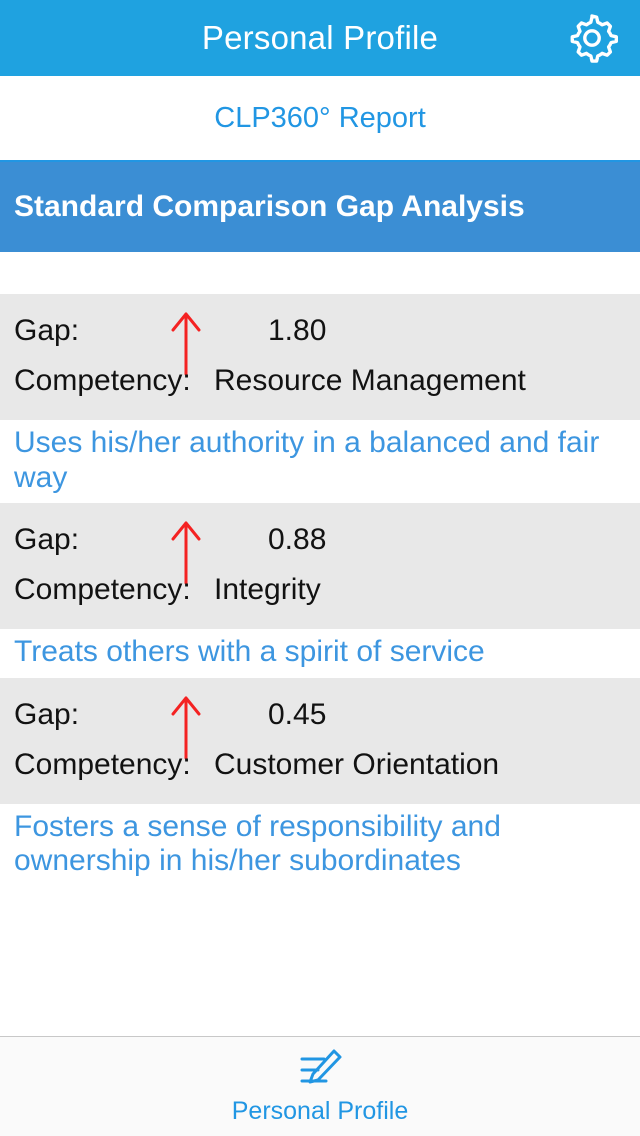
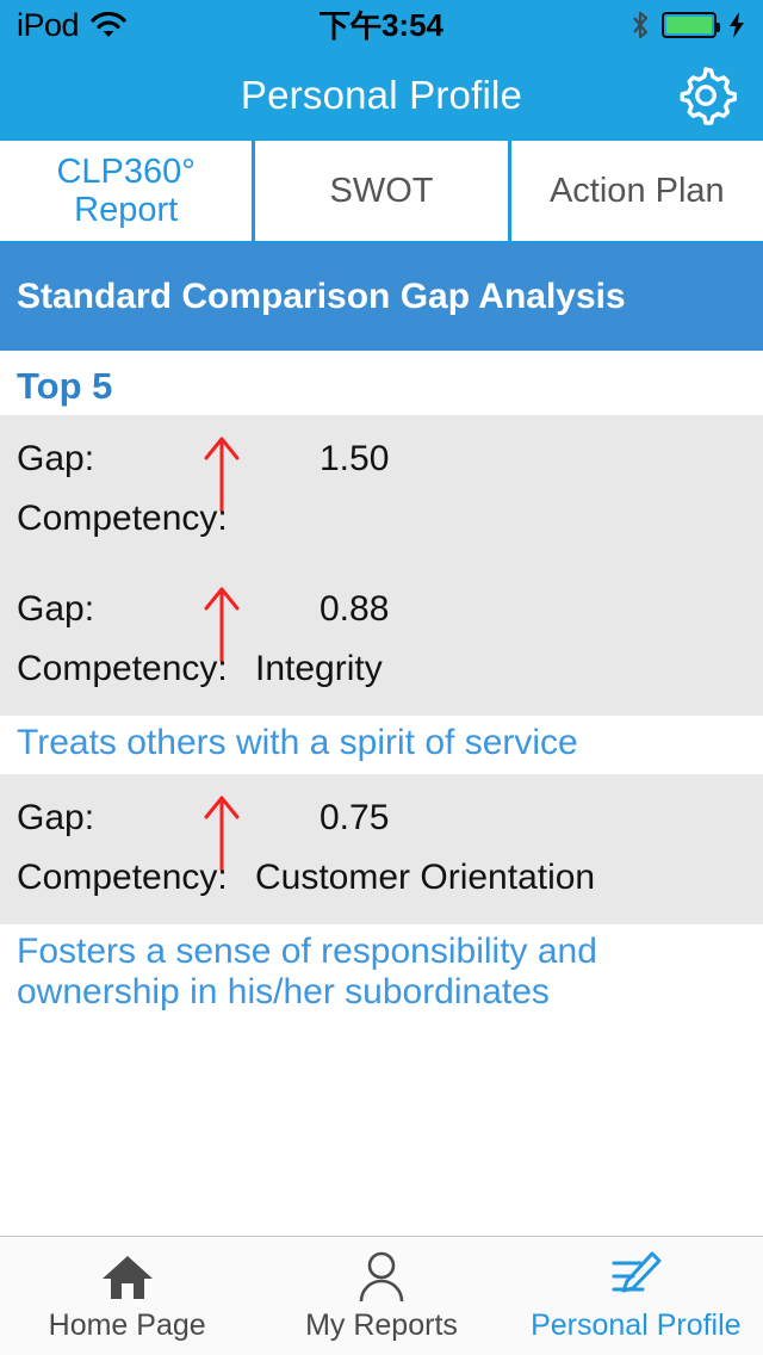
+ iPod
+ 下午3:54
  Personal Profile
  CLP360° Report
+ SWOT
+ Action Plan
  Standard Comparison Gap Analysis
+ Top 5
  Gap:
- 1.80
+ 1.50
  Competency:
- Resource Management
- Uses his/her authority in a balanced and fair way
  Gap:
  0.88
  Competency:
  Integrity
  Treats others with a spirit of service
  Gap:
- 0.45
+ 0.75
  Competency:
  Customer Orientation
  Fosters a sense of responsibility and ownership in his/her subordinates
+ Home Page
+ My Reports
  Personal Profile
